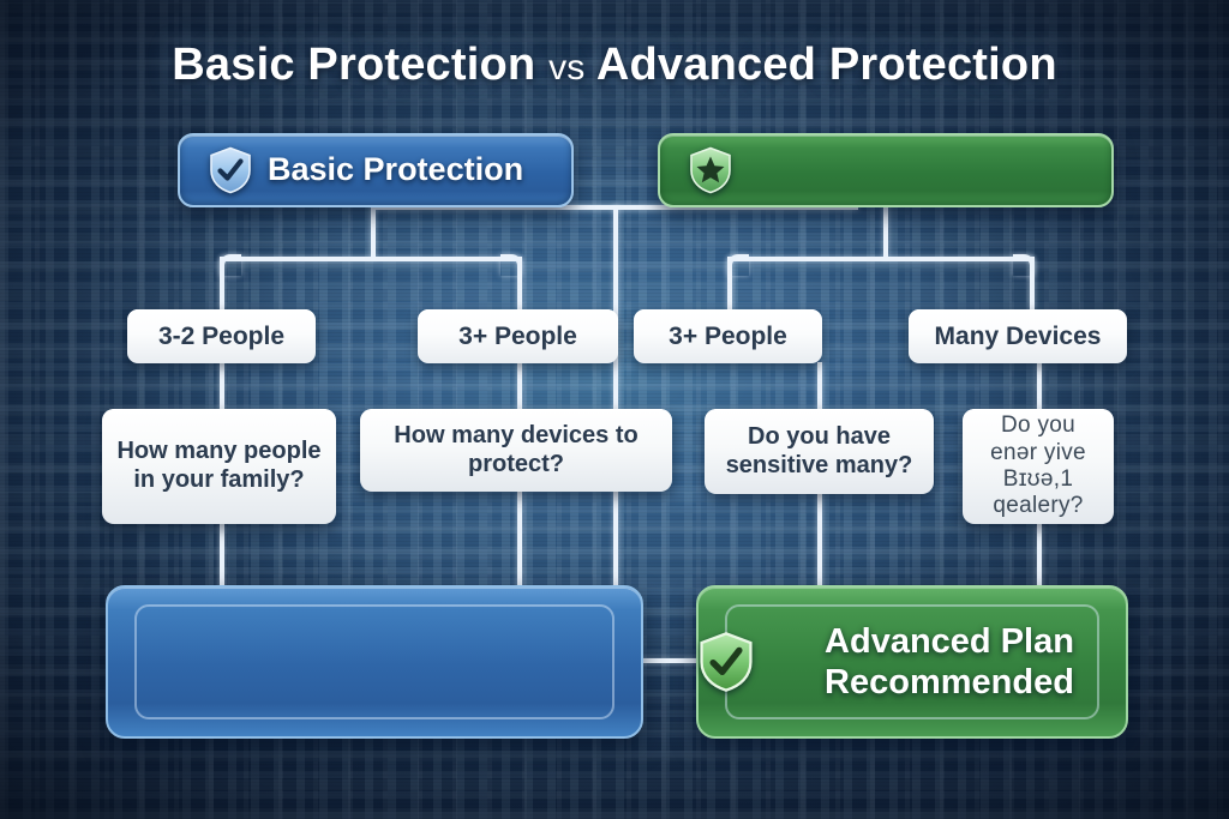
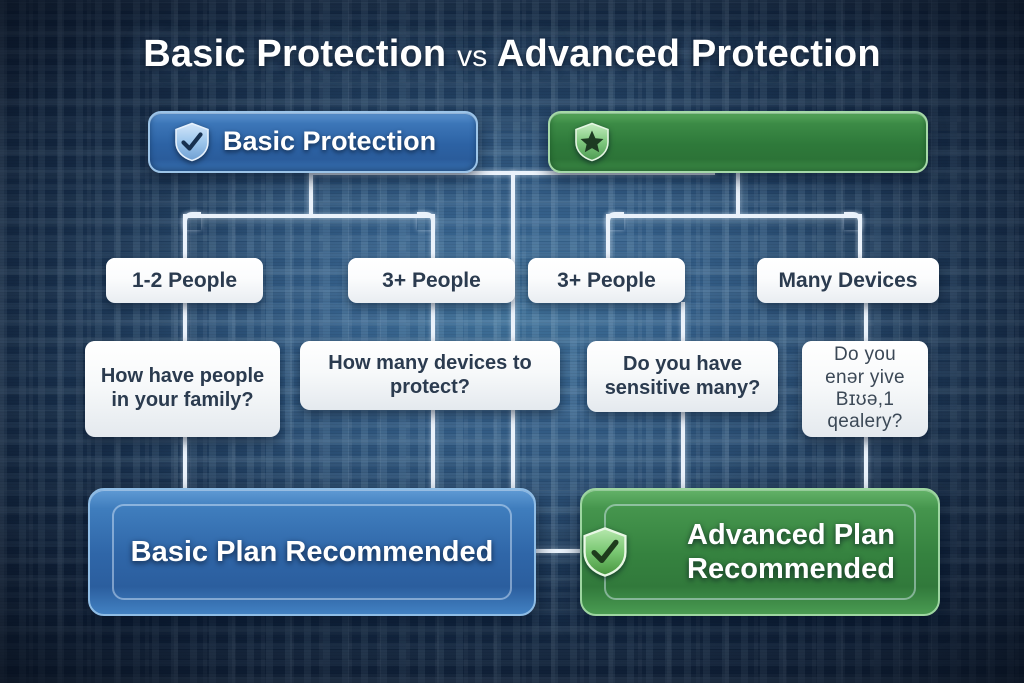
  Basic Protection vs Advanced Protection
  Basic Protection
- 3-2 People
+ 1-2 People
  3+ People
  3+ People
  Many Devices
- How many people in your family?
+ How have people in your family?
  How many devices to protect?
  Do you have sensitive many?
  Do you enǝr yive Bɪʊǝ,1 qealery?
+ Basic Plan Recommended
  Advanced Plan Recommended
